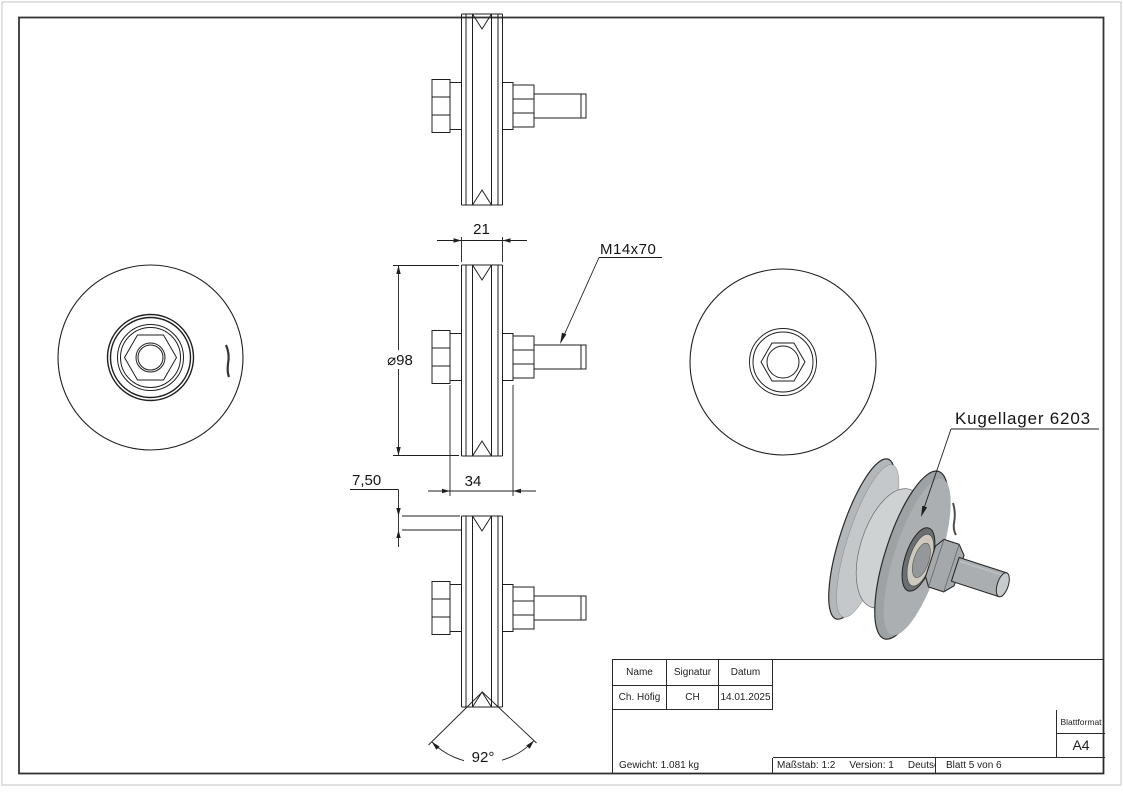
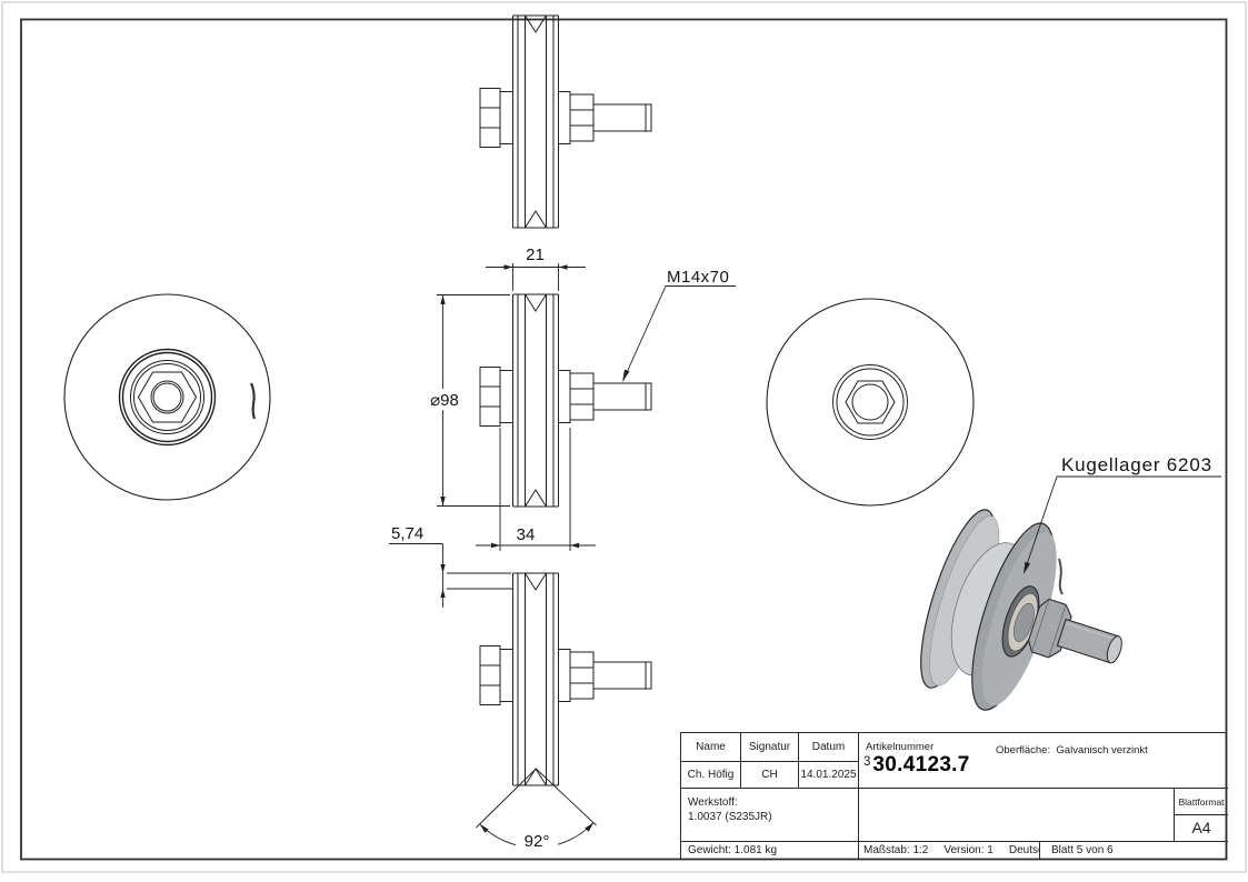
  21
  ⌀98
  M14x70
  34
- 7,50
+ 5,74
  92°
  Kugellager 6203
  Name
  Signatur
  Datum
  Ch. Höfig
  CH
  14.01.2025
+ Artikelnummer
+ 3 30.4123.7
+ Oberfläche: Galvanisch verzinkt
+ Werkstoff:
+ 1.0037 (S235JR)
  Blattformat
  A4
  Gewicht: 1.081 kg
  Maßstab: 1:2
  Version: 1
  Deuts
  Blatt 5 von 6
